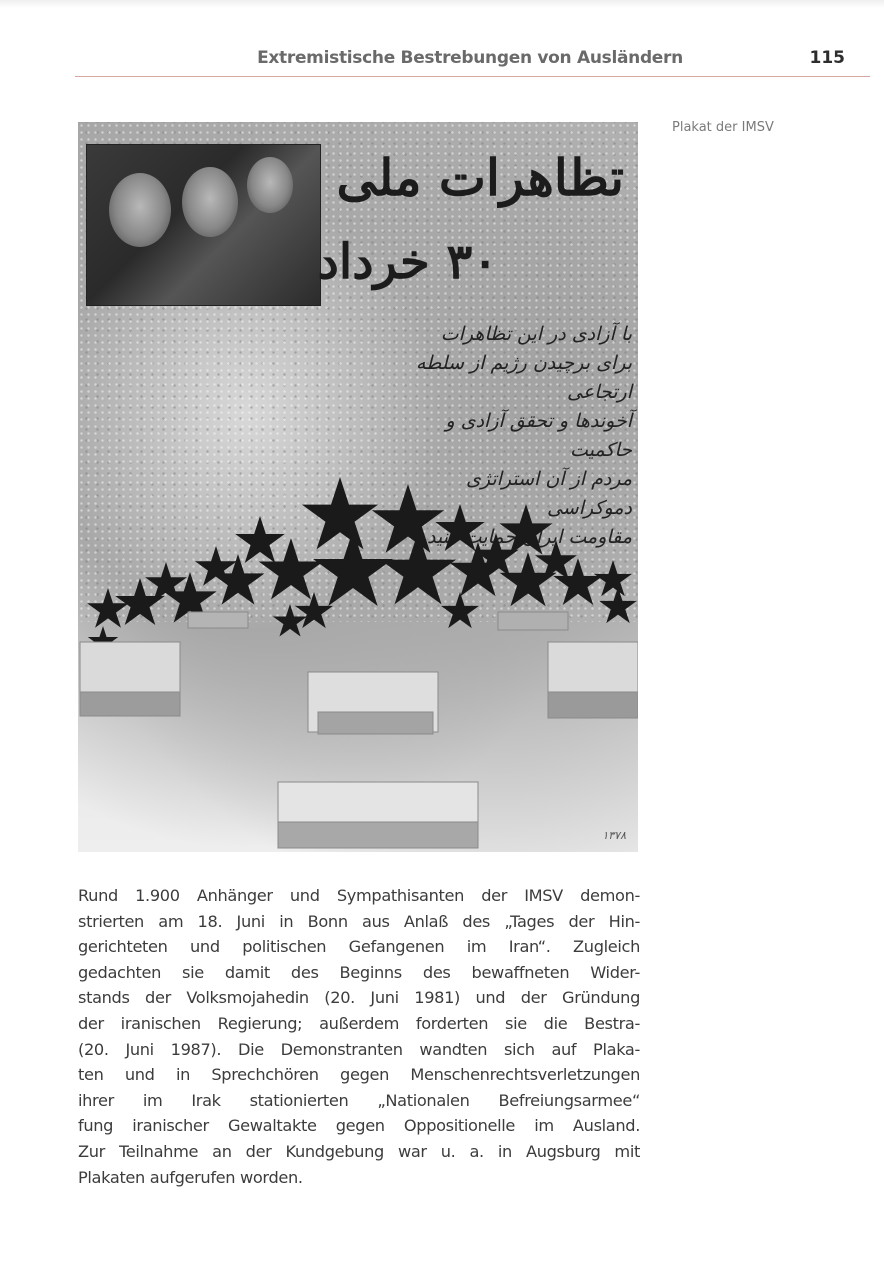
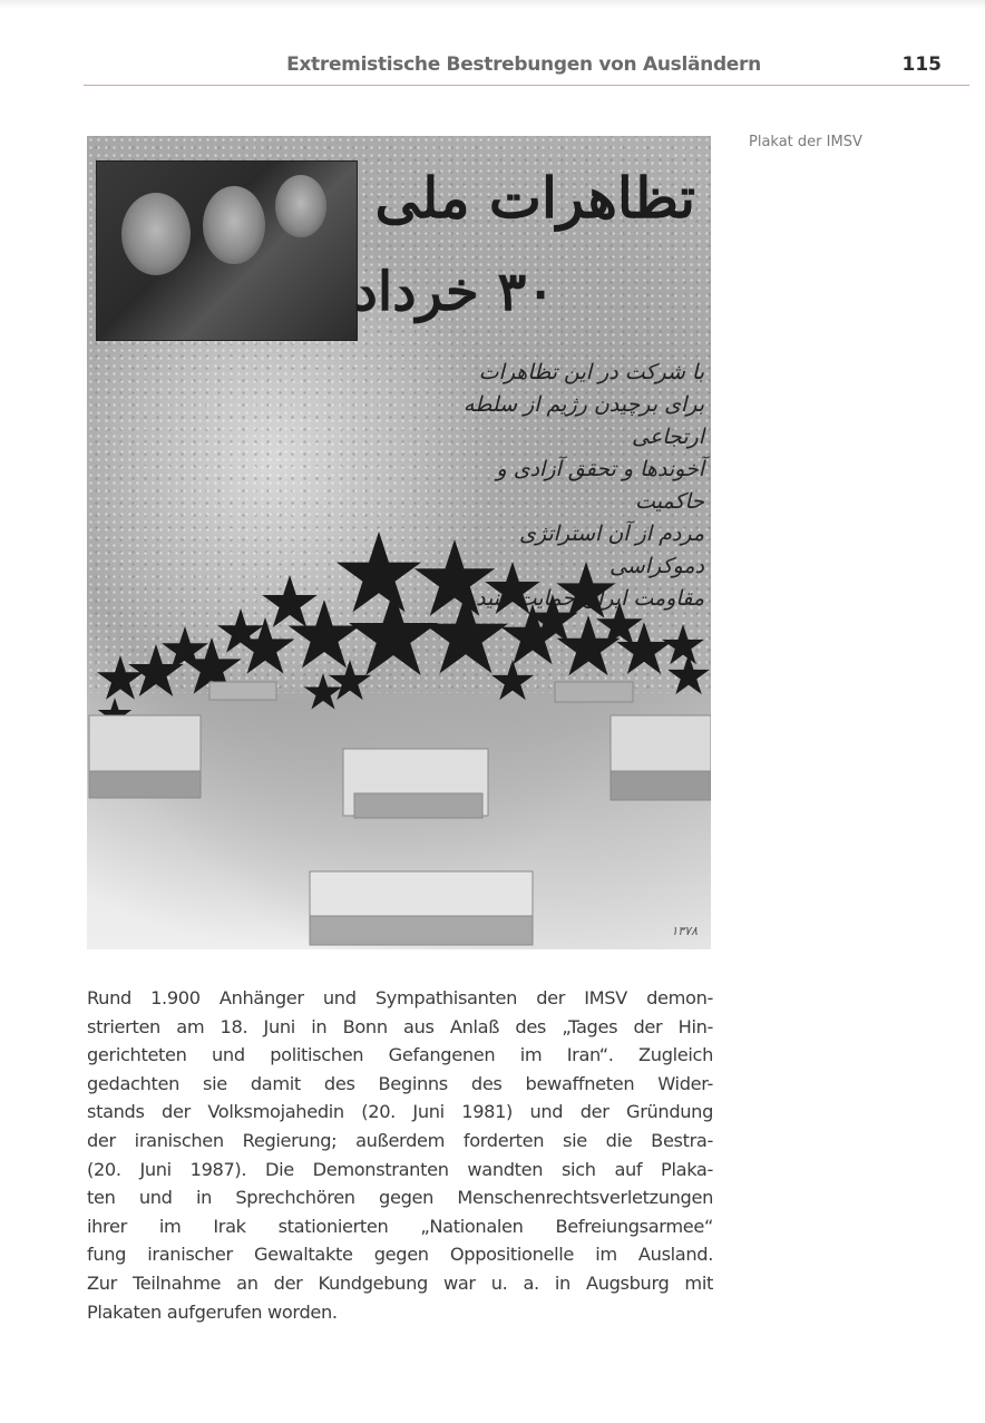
  Extremistische Bestrebungen von Ausländern
  115
  Plakat der IMSV
  تظاهرات ملی
  ۳۰ خرداد
- با آزادی در این تظاهرات
+ با شرکت در این تظاهرات
  برای برچیدن رژیم از سلطه ارتجاعی
  آخوندها و تحقق آزادی و حاکمیت
  مردم از آن استراتژی دموکراسی
  مقاومت ایرا حمایتنید
  ۱۳۷۸
  Rund 1.900 Anhänger und Sympathisanten der IMSV demon-
  strierten am 18. Juni in Bonn aus Anlaß des „Tages der Hin-
  gerichteten und politischen Gefangenen im Iran“. Zugleich
  gedachten sie damit des Beginns des bewaffneten Wider-
  stands der Volksmojahedin (20. Juni 1981) und der Gründung
  der iranischen Regierung; außerdem forderten sie die Bestra-
  (20. Juni 1987). Die Demonstranten wandten sich auf Plaka-
  ten und in Sprechchören gegen Menschenrechtsverletzungen
  ihrer im Irak stationierten „Nationalen Befreiungsarmee“
  fung iranischer Gewaltakte gegen Oppositionelle im Ausland.
  Zur Teilnahme an der Kundgebung war u. a. in Augsburg mit
  Plakaten aufgerufen worden.
